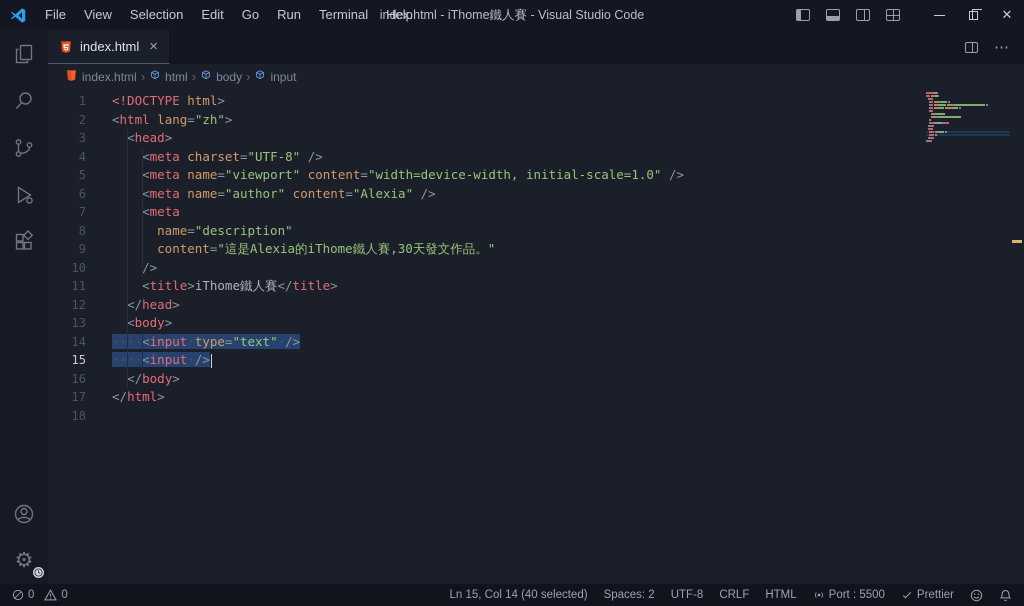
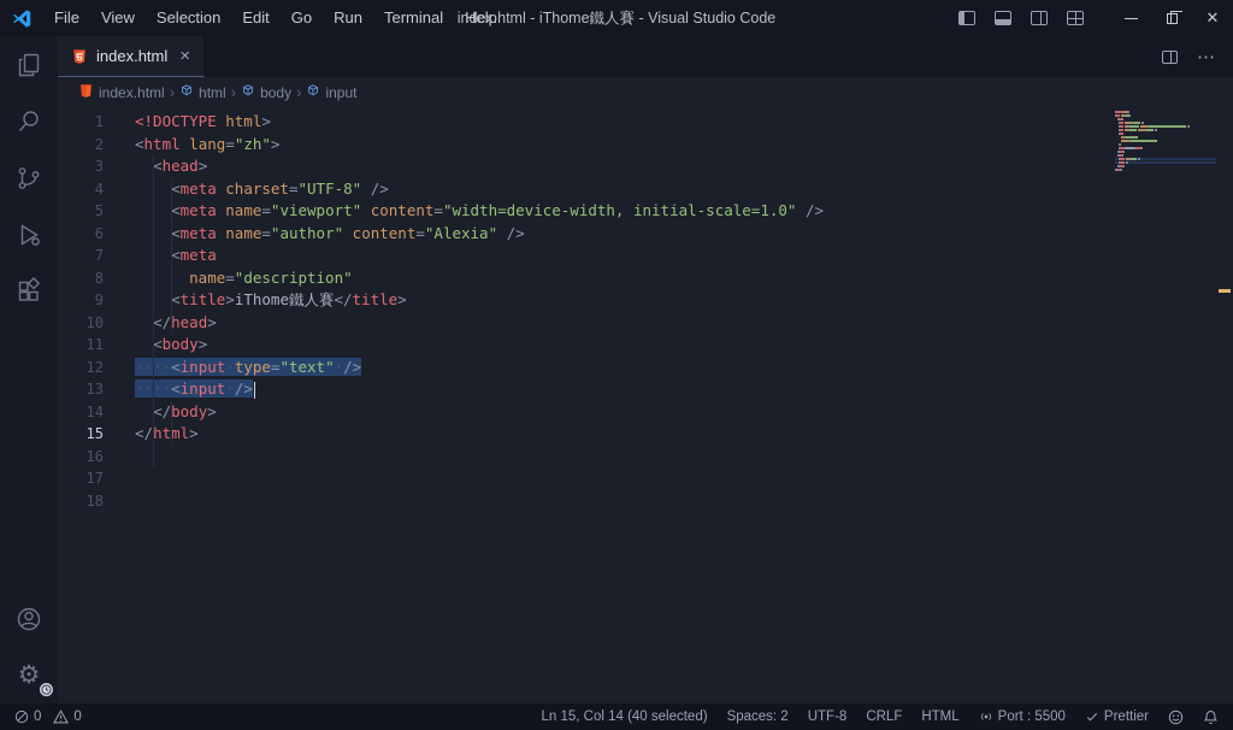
  File
  View
  Selection
  Edit
  Go
  Run
  Terminal
  Help
  index.html - iThome鐵人賽 - Visual Studio Code
  ✕
  ⚙
  index.html
  ×
  ⋯
  index.html
  ›
  html
  ›
  body
  ›
  input
  1
  2
  3
  4
  5
  6
  7
  8
  9
  10
  11
  12
  13
  14
  15
  16
  17
  18
  <!DOCTYPE html>
  <html lang="zh">
  <head>
  <meta charset="UTF-8" />
  <meta name="viewport" content="width=device-width, initial-scale=1.0" />
  <meta name="author" content="Alexia" />
  <meta
  name="description"
- content="這是Alexia的iThome鐵人賽,30天發文作品。"
- />
  <title>iThome鐵人賽</title>
  </head>
  <body>
  ····<input·type="text"·/>
  ····<input·/>
  </body>
  </html>
  0
  0
  Ln 15, Col 14 (40 selected)
  Spaces: 2
  UTF-8
  CRLF
  HTML
  Port : 5500
  Prettier
